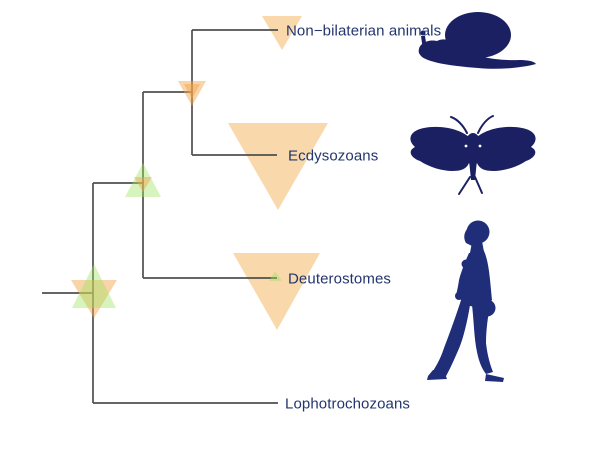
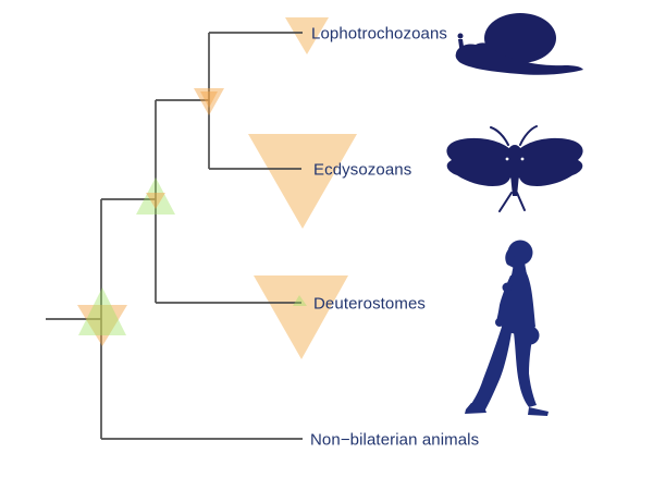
- Non−bilaterian animals
+ Lophotrochozoans
  Ecdysozoans
  Deuterostomes
- Lophotrochozoans
+ Non−bilaterian animals
